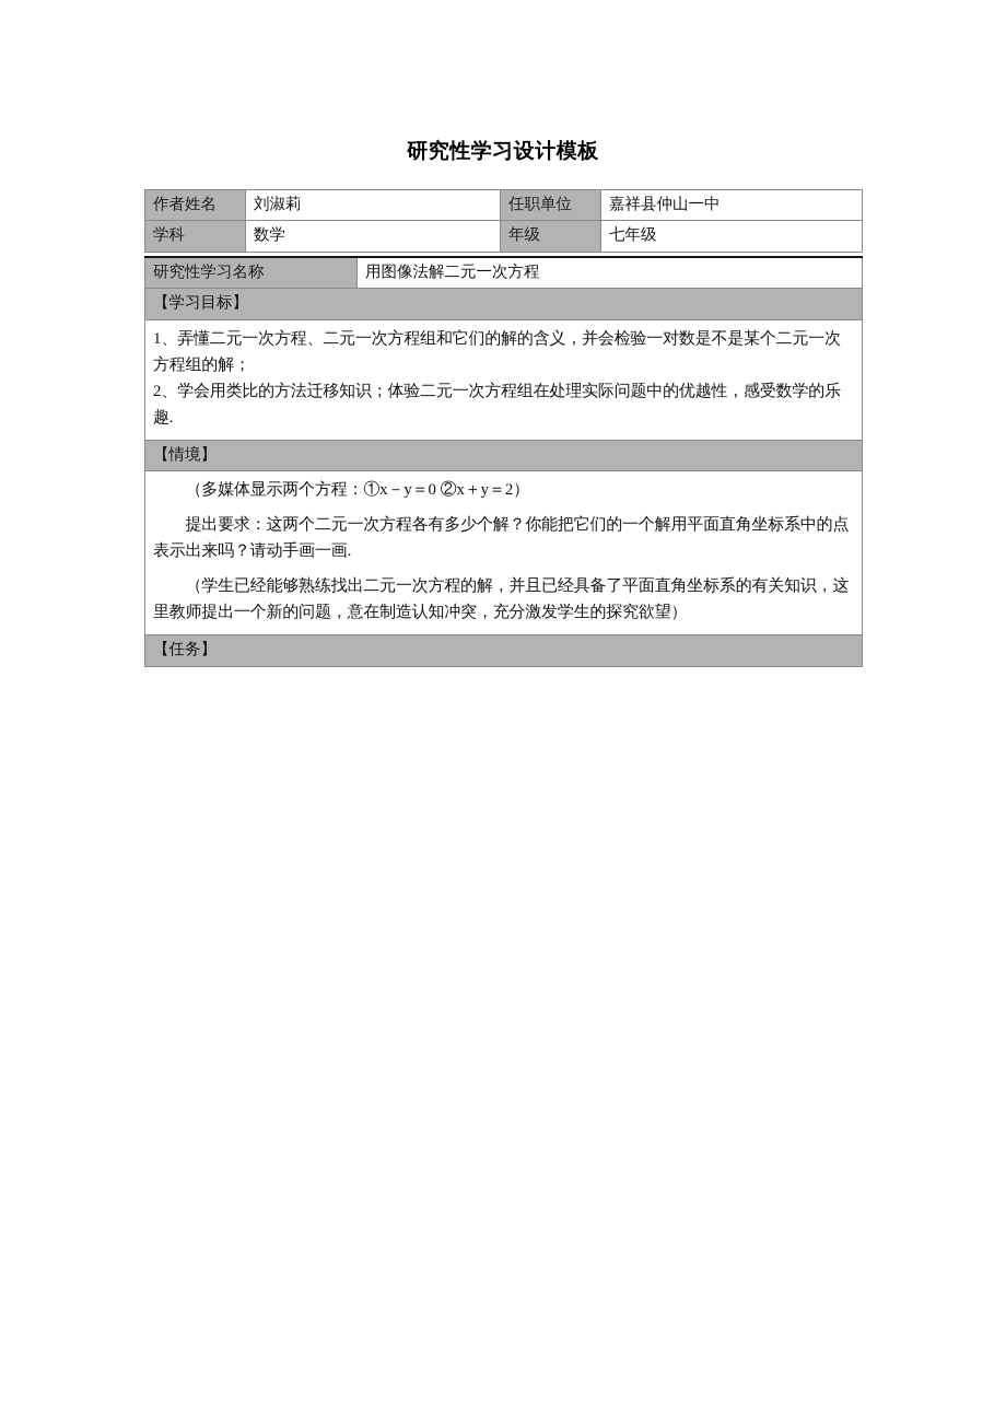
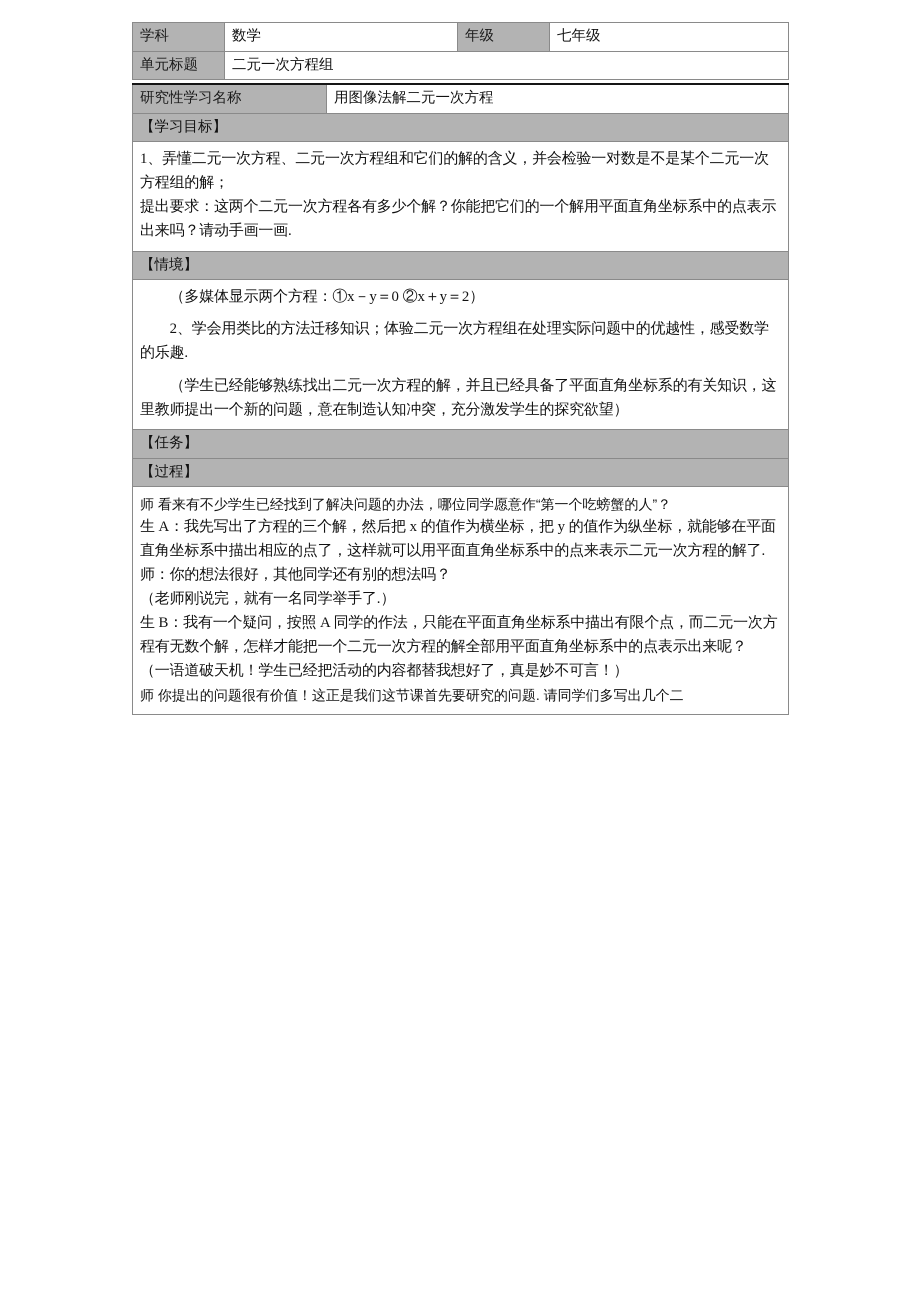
- 研究性学习设计模板
- 作者姓名	刘淑莉	任职单位	嘉祥县仲山一中
  学科	数学	年级	七年级
+ 单元标题	二元一次方程组
  研究性学习名称	用图像法解二元一次方程
  【学习目标】
- 1、弄懂二元一次方程、二元一次方程组和它们的解的含义，并会检验一对数是不是某个二元一次方程组的解； 2、学会用类比的方法迁移知识；体验二元一次方程组在处理实际问题中的优越性，感受数学的乐趣.
+ 1、弄懂二元一次方程、二元一次方程组和它们的解的含义，并会检验一对数是不是某个二元一次方程组的解； 提出要求：这两个二元一次方程各有多少个解？你能把它们的一个解用平面直角坐标系中的点表示出来吗？请动手画一画.
  【情境】
- （多媒体显示两个方程：①x－y＝0 ②x＋y＝2） 提出要求：这两个二元一次方程各有多少个解？你能把它们的一个解用平面直角坐标系中的点表示出来吗？请动手画一画. （学生已经能够熟练找出二元一次方程的解，并且已经具备了平面直角坐标系的有关知识，这里教师提出一个新的问题，意在制造认知冲突，充分激发学生的探究欲望）
+ （多媒体显示两个方程：①x－y＝0 ②x＋y＝2） 2、学会用类比的方法迁移知识；体验二元一次方程组在处理实际问题中的优越性，感受数学的乐趣. （学生已经能够熟练找出二元一次方程的解，并且已经具备了平面直角坐标系的有关知识，这里教师提出一个新的问题，意在制造认知冲突，充分激发学生的探究欲望）
  【任务】
+ 【过程】
+ 师 看来有不少学生已经找到了解决问题的办法，哪位同学愿意作“第一个吃螃蟹的人”？ 生 A：我先写出了方程的三个解，然后把 x 的值作为横坐标，把 y 的值作为纵坐标，就能够在平面直角坐标系中描出相应的点了，这样就可以用平面直角坐标系中的点来表示二元一次方程的解了. 师：你的想法很好，其他同学还有别的想法吗？ （老师刚说完，就有一名同学举手了.） 生 B：我有一个疑问，按照 A 同学的作法，只能在平面直角坐标系中描出有限个点，而二元一次方程有无数个解，怎样才能把一个二元一次方程的解全部用平面直角坐标系中的点表示出来呢？ （一语道破天机！学生已经把活动的内容都替我想好了，真是妙不可言！） 师 你提出的问题很有价值！这正是我们这节课首先要研究的问题. 请同学们多写出几个二
